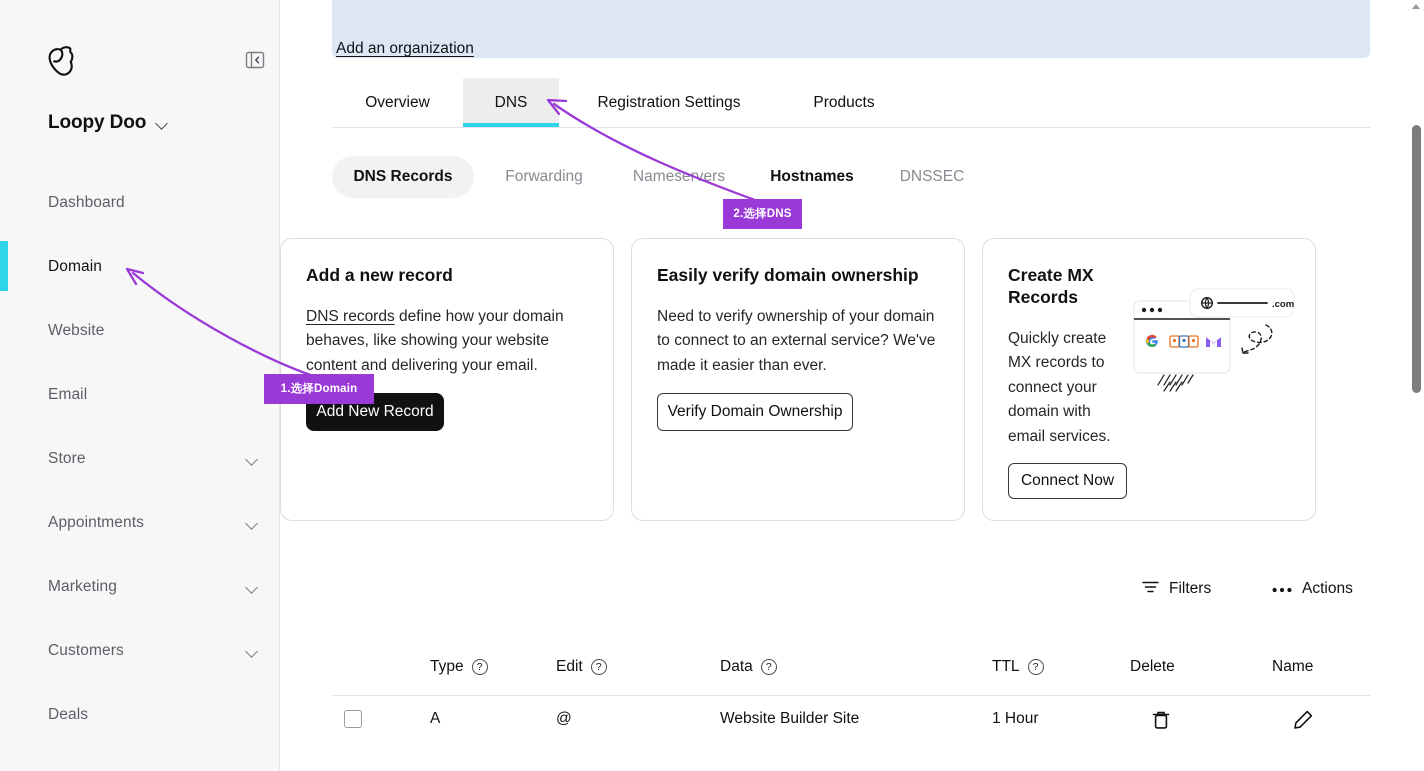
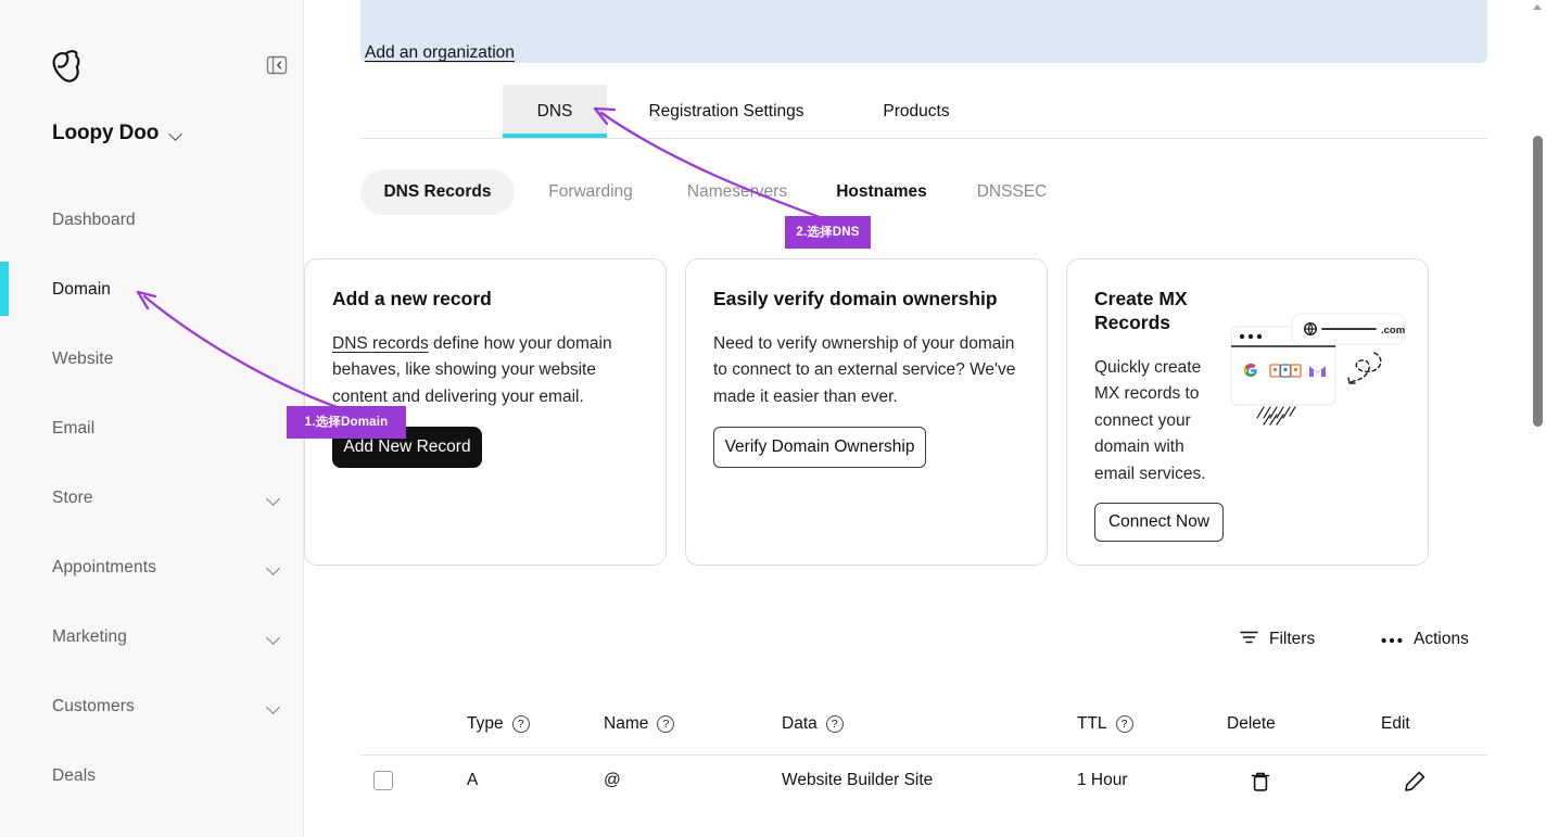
  Loopy Doo
  Dashboard
  Domain
  Website
  Email
  Store
  Appointments
  Marketing
  Customers
  Deals
  Add an organization
- Overview
  DNS
  Registration Settings
  Products
  DNS Records
  Forwarding
  Namesevers
  Hostnames
  DNSSEC
  Add a new record
  DNS records define how your domain behaves, like showing your website content and delivering your email.
  Add New Record
  Easily verify domain ownership
  Need to verify ownership of your domain to connect to an external service? We've made it easier than ever.
  Verify Domain Ownership
  Create MX Records
  Quickly create MX records to connect your domain with email services.
  Connect Now
  .com
  Filters
  Actions
  Type
  ?
- Edit
+ Name
  ?
  Data
  ?
  TTL
  ?
  Delete
- Name
+ Edit
  A
  @
  Website Builder Site
  1 Hour
  1.选择Domain
  2.选择DNS
